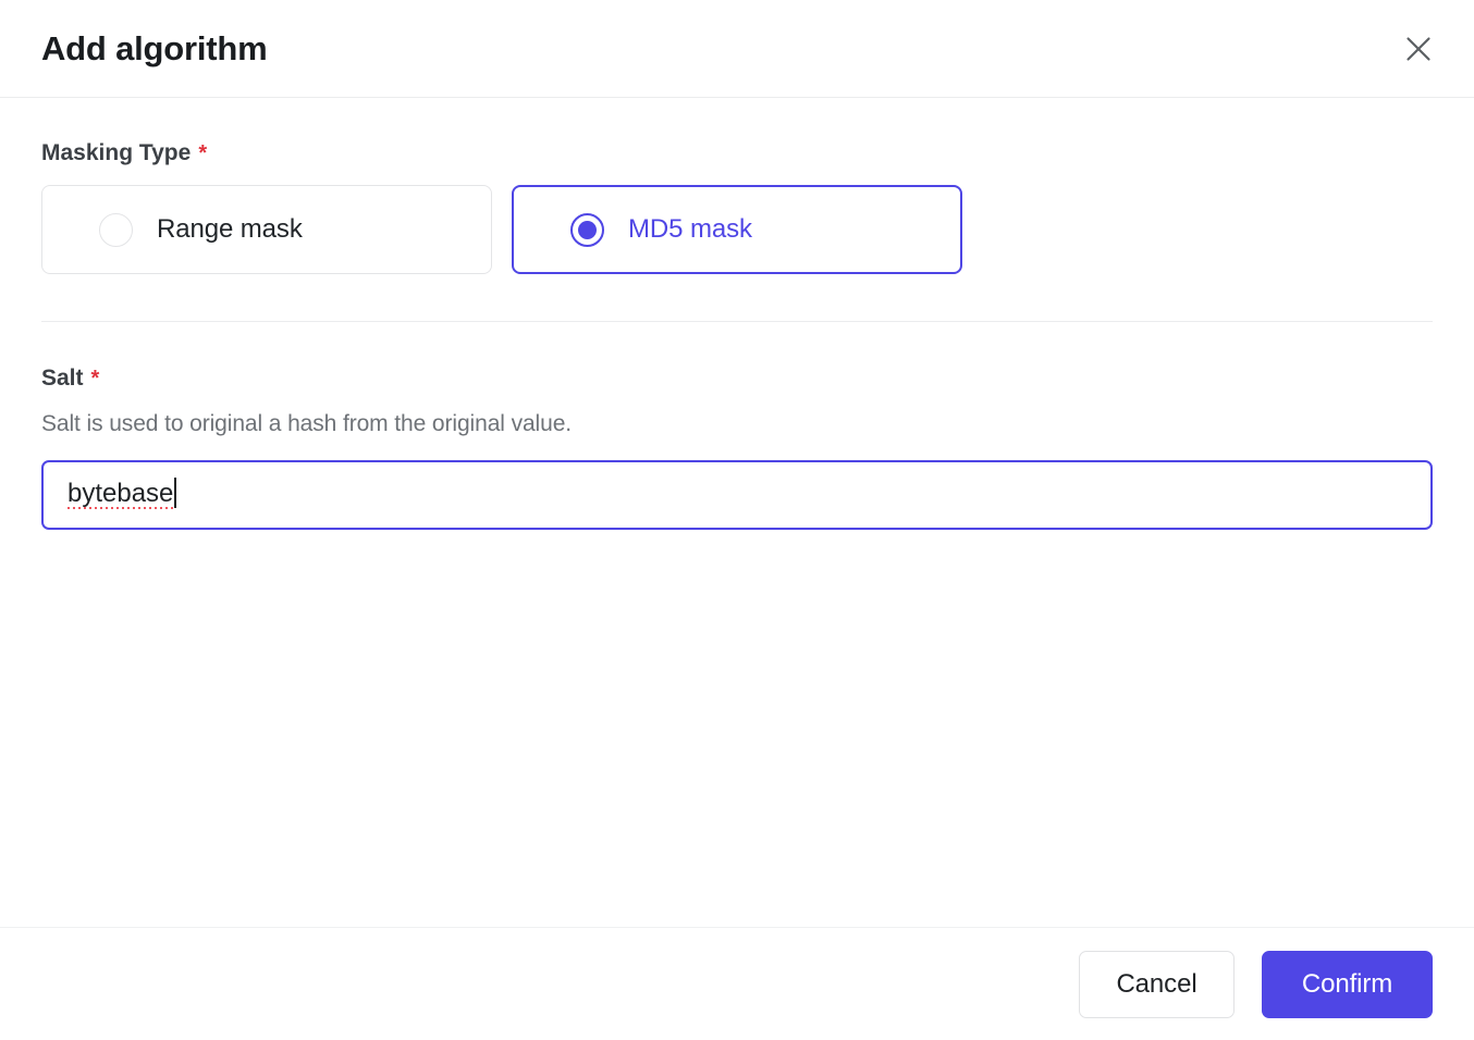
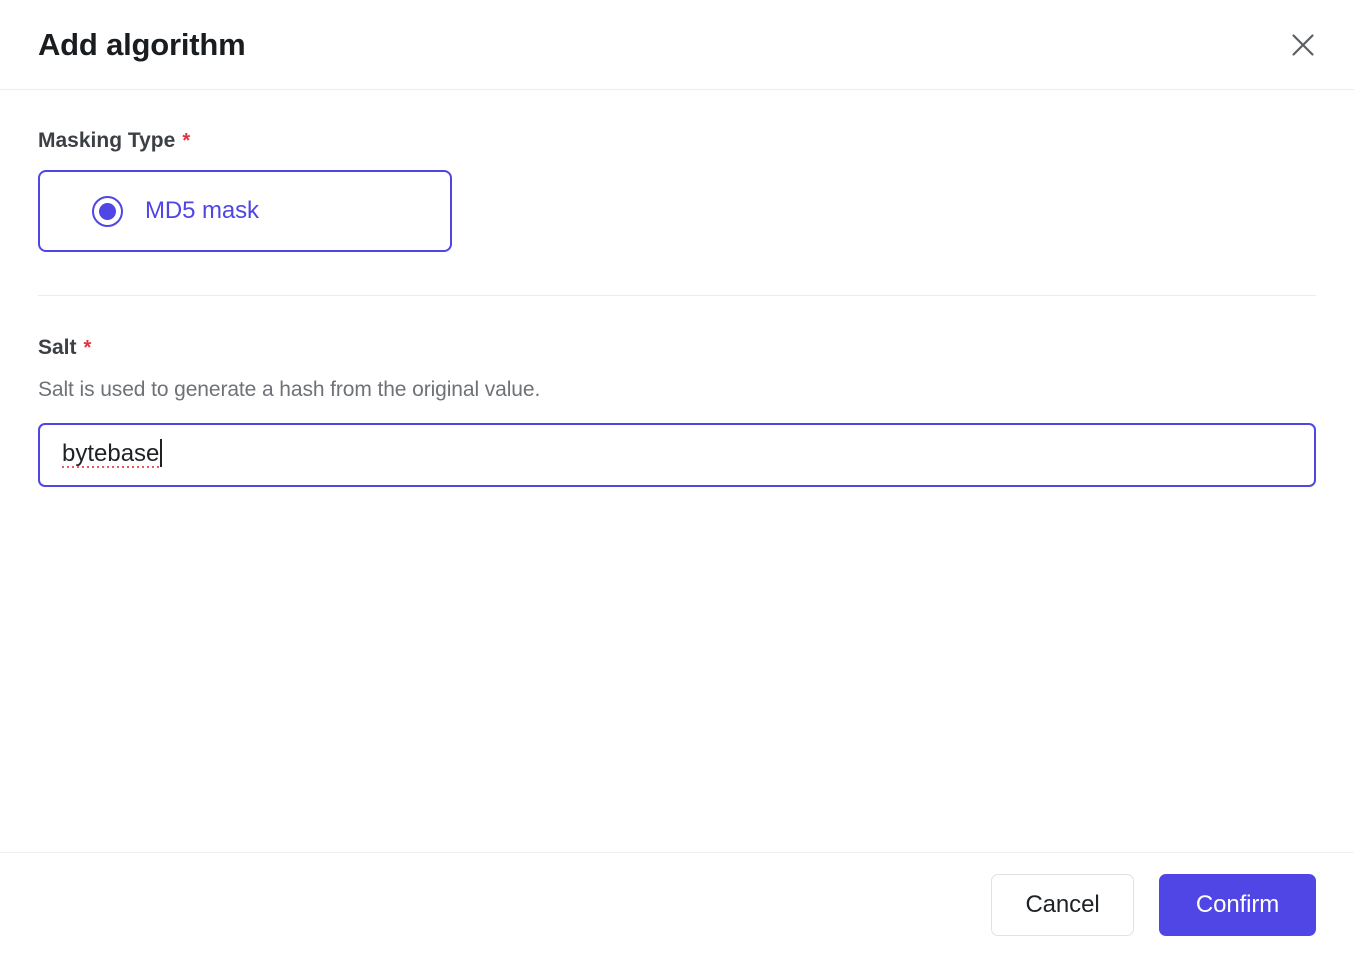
  Add algorithm
  Masking Type
  *
- Range mask
  MD5 mask
  Salt
  *
- Salt is used to original a hash from the original value.
+ Salt is used to generate a hash from the original value.
  bytebase
  Cancel
  Confirm
